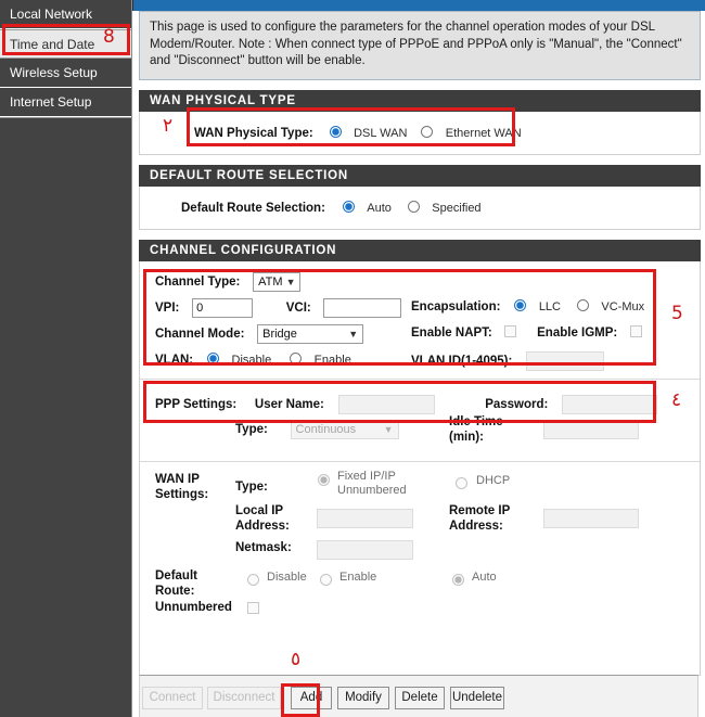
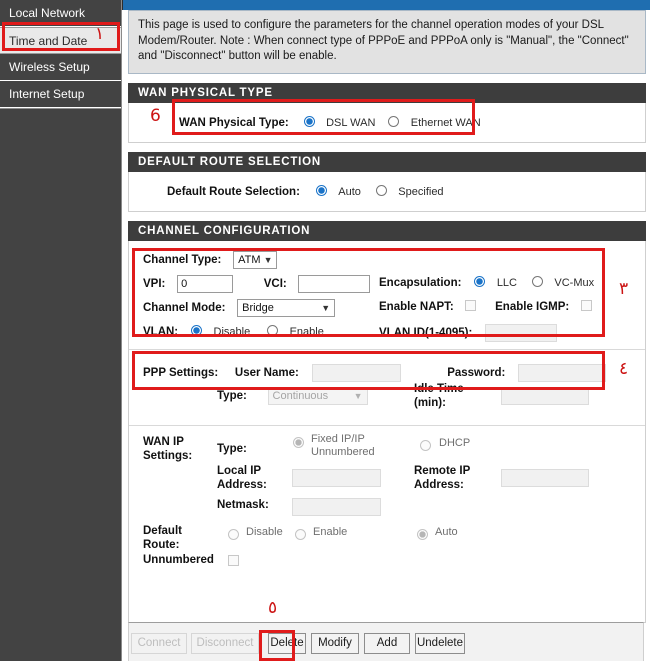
  Local Network
  Time and Date
  Wireless Setup
  Internet Setup
  This page is used to configure the parameters for the channel operation modes of your DSL Modem/Router. Note : When connect type of PPPoE and PPPoA only is "Manual", the "Connect" and "Disconnect" button will be enable.
  WAN PHYSICAL TYPE
  WAN Physical Type: DSL WAN Ethernet WAN
  DEFAULT ROUTE SELECTION
  Default Route Selection: Auto Specified
  CHANNEL CONFIGURATION
  Channel Type: ATM
  ▼
  VPI: 0 VCI:
  Channel Mode: Bridge
  ▼
  VLAN: Disable Enable
  Encapsulation: LLC VC-Mux
  Enable NAPT: Enable IGMP:
  VLAN ID(1-4095):
  PPP Settings: User Name: Password:
  Type: Continuous
  ▼
  Idle Time (min):
  WAN IP Settings:
  Type:
  Fixed IP/IP Unnumbered
  DHCP
  Local IP Address:
  Remote IP Address:
  Netmask:
  Default Route:
  Disable
  Enable
  Auto
  Unnumbered
  Connect
  Disconnect
- Add
+ Delete
  Modify
- Delete
+ Add
  Undelete
- 8
+ ١
- ٢
+ 6
- 5
+ ٣
  ٤
  ٥
